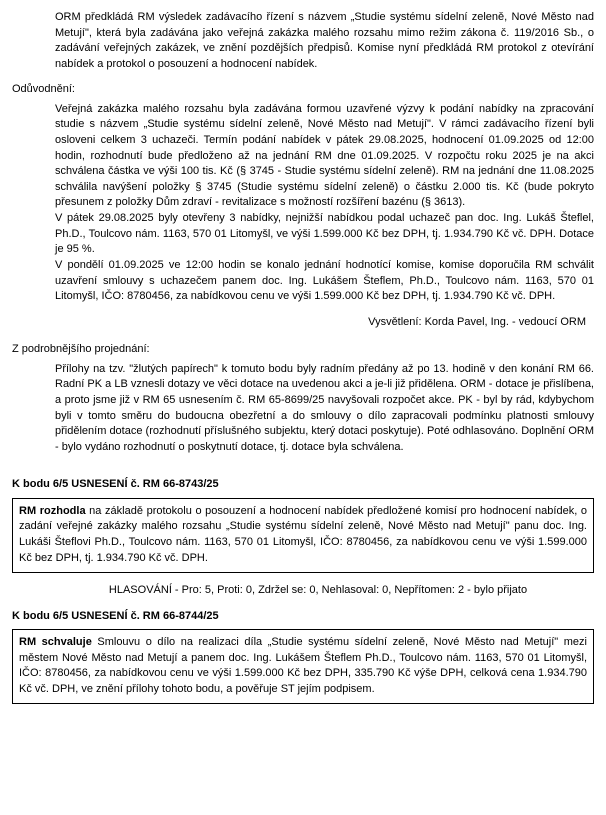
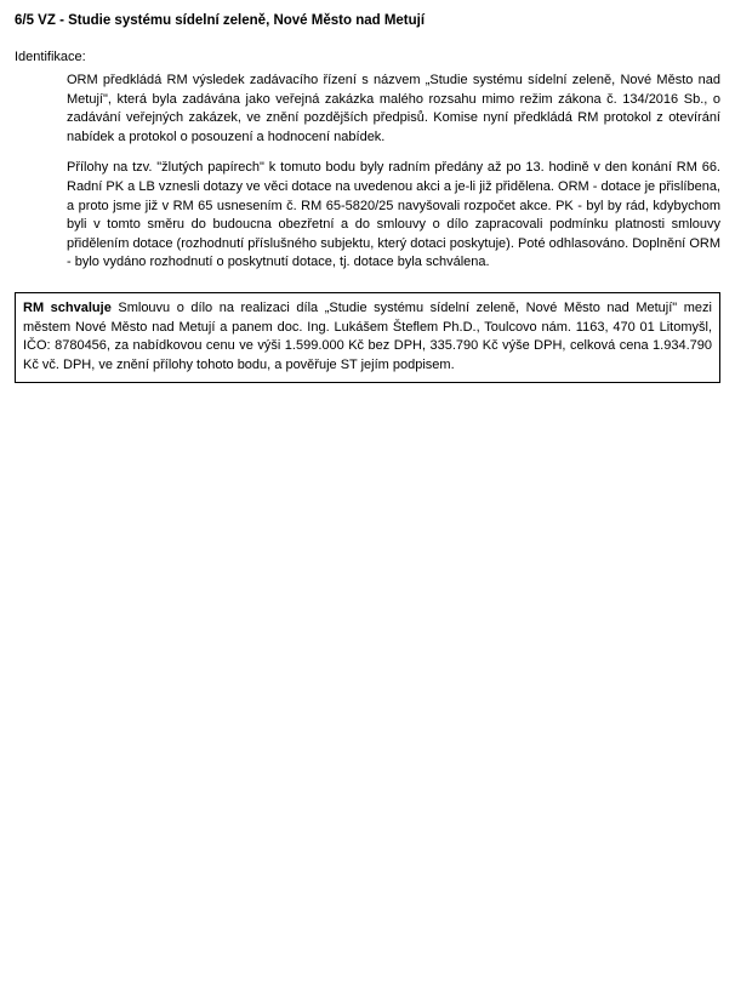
+ 6/5 VZ - Studie systému sídelní zeleně, Nové Město nad Metují
+ Identifikace:
- ORM předkládá RM výsledek zadávacího řízení s názvem „Studie systému sídelní zeleně, Nové Město nad Metují", která byla zadávána jako veřejná zakázka malého rozsahu mimo režim zákona č. 119/2016 Sb., o zadávání veřejných zakázek, ve znění pozdějších předpisů. Komise nyní předkládá RM protokol z otevírání nabídek a protokol o posouzení a hodnocení nabídek.
+ ORM předkládá RM výsledek zadávacího řízení s názvem „Studie systému sídelní zeleně, Nové Město nad Metují", která byla zadávána jako veřejná zakázka malého rozsahu mimo režim zákona č. 134/2016 Sb., o zadávání veřejných zakázek, ve znění pozdějších předpisů. Komise nyní předkládá RM protokol z otevírání nabídek a protokol o posouzení a hodnocení nabídek.
- Odůvodnění:
- Veřejná zakázka malého rozsahu byla zadávána formou uzavřené výzvy k podání nabídky na zpracování studie s názvem „Studie systému sídelní zeleně, Nové Město nad Metují". V rámci zadávacího řízení byli osloveni celkem 3 uchazeči. Termín podání nabídek v pátek 29.08.2025, hodnocení 01.09.2025 od 12:00 hodin, rozhodnutí bude předloženo až na jednání RM dne 01.09.2025. V rozpočtu roku 2025 je na akci schválena částka ve výši 100 tis. Kč (§ 3745 - Studie systému sídelní zeleně). RM na jednání dne 11.08.2025 schválila navýšení položky § 3745 (Studie systému sídelní zeleně) o částku 2.000 tis. Kč (bude pokryto přesunem z položky Dům zdraví - revitalizace s možností rozšíření bazénu (§ 3613).
- V pátek 29.08.2025 byly otevřeny 3 nabídky, nejnižší nabídkou podal uchazeč pan doc. Ing. Lukáš Šteflel, Ph.D., Toulcovo nám. 1163, 570 01 Litomyšl, ve výši 1.599.000 Kč bez DPH, tj. 1.934.790 Kč vč. DPH. Dotace je 95 %.
- V pondělí 01.09.2025 ve 12:00 hodin se konalo jednání hodnotící komise, komise doporučila RM schválit uzavření smlouvy s uchazečem panem doc. Ing. Lukášem Šteflem, Ph.D., Toulcovo nám. 1163, 570 01 Litomyšl, IČO: 8780456, za nabídkovou cenu ve výši 1.599.000 Kč bez DPH, tj. 1.934.790 Kč vč. DPH.
- Vysvětlení: Korda Pavel, Ing. - vedoucí ORM
- Z podrobnějšího projednání:
- Přílohy na tzv. "žlutých papírech" k tomuto bodu byly radním předány až po 13. hodině v den konání RM 66. Radní PK a LB vznesli dotazy ve věci dotace na uvedenou akci a je-li již přidělena. ORM - dotace je přislíbena, a proto jsme již v RM 65 usnesením č. RM 65-8699/25 navyšovali rozpočet akce. PK - byl by rád, kdybychom byli v tomto směru do budoucna obezřetní a do smlouvy o dílo zapracovali podmínku platnosti smlouvy přidělením dotace (rozhodnutí příslušného subjektu, který dotaci poskytuje). Poté odhlasováno. Doplnění ORM - bylo vydáno rozhodnutí o poskytnutí dotace, tj. dotace byla schválena.
+ Přílohy na tzv. "žlutých papírech" k tomuto bodu byly radním předány až po 13. hodině v den konání RM 66. Radní PK a LB vznesli dotazy ve věci dotace na uvedenou akci a je-li již přidělena. ORM - dotace je přislíbena, a proto jsme již v RM 65 usnesením č. RM 65-5820/25 navyšovali rozpočet akce. PK - byl by rád, kdybychom byli v tomto směru do budoucna obezřetní a do smlouvy o dílo zapracovali podmínku platnosti smlouvy přidělením dotace (rozhodnutí příslušného subjektu, který dotaci poskytuje). Poté odhlasováno. Doplnění ORM - bylo vydáno rozhodnutí o poskytnutí dotace, tj. dotace byla schválena.
- K bodu 6/5 USNESENÍ č. RM 66-8743/25
- RM rozhodla na základě protokolu o posouzení a hodnocení nabídek předložené komisí pro hodnocení nabídek, o zadání veřejné zakázky malého rozsahu „Studie systému sídelní zeleně, Nové Město nad Metují" panu doc. Ing. Lukáši Šteflovi Ph.D., Toulcovo nám. 1163, 570 01 Litomyšl, IČO: 8780456, za nabídkovou cenu ve výši 1.599.000 Kč bez DPH, tj. 1.934.790 Kč vč. DPH.
- HLASOVÁNÍ - Pro: 5, Proti: 0, Zdržel se: 0, Nehlasoval: 0, Nepřítomen: 2 - bylo přijato
- K bodu 6/5 USNESENÍ č. RM 66-8744/25
- RM schvaluje Smlouvu o dílo na realizaci díla „Studie systému sídelní zeleně, Nové Město nad Metují" mezi městem Nové Město nad Metují a panem doc. Ing. Lukášem Šteflem Ph.D., Toulcovo nám. 1163, 570 01 Litomyšl, IČO: 8780456, za nabídkovou cenu ve výši 1.599.000 Kč bez DPH, 335.790 Kč výše DPH, celková cena 1.934.790 Kč vč. DPH, ve znění přílohy tohoto bodu, a pověřuje ST jejím podpisem.
+ RM schvaluje Smlouvu o dílo na realizaci díla „Studie systému sídelní zeleně, Nové Město nad Metují" mezi městem Nové Město nad Metují a panem doc. Ing. Lukášem Šteflem Ph.D., Toulcovo nám. 1163, 470 01 Litomyšl, IČO: 8780456, za nabídkovou cenu ve výši 1.599.000 Kč bez DPH, 335.790 Kč výše DPH, celková cena 1.934.790 Kč vč. DPH, ve znění přílohy tohoto bodu, a pověřuje ST jejím podpisem.
